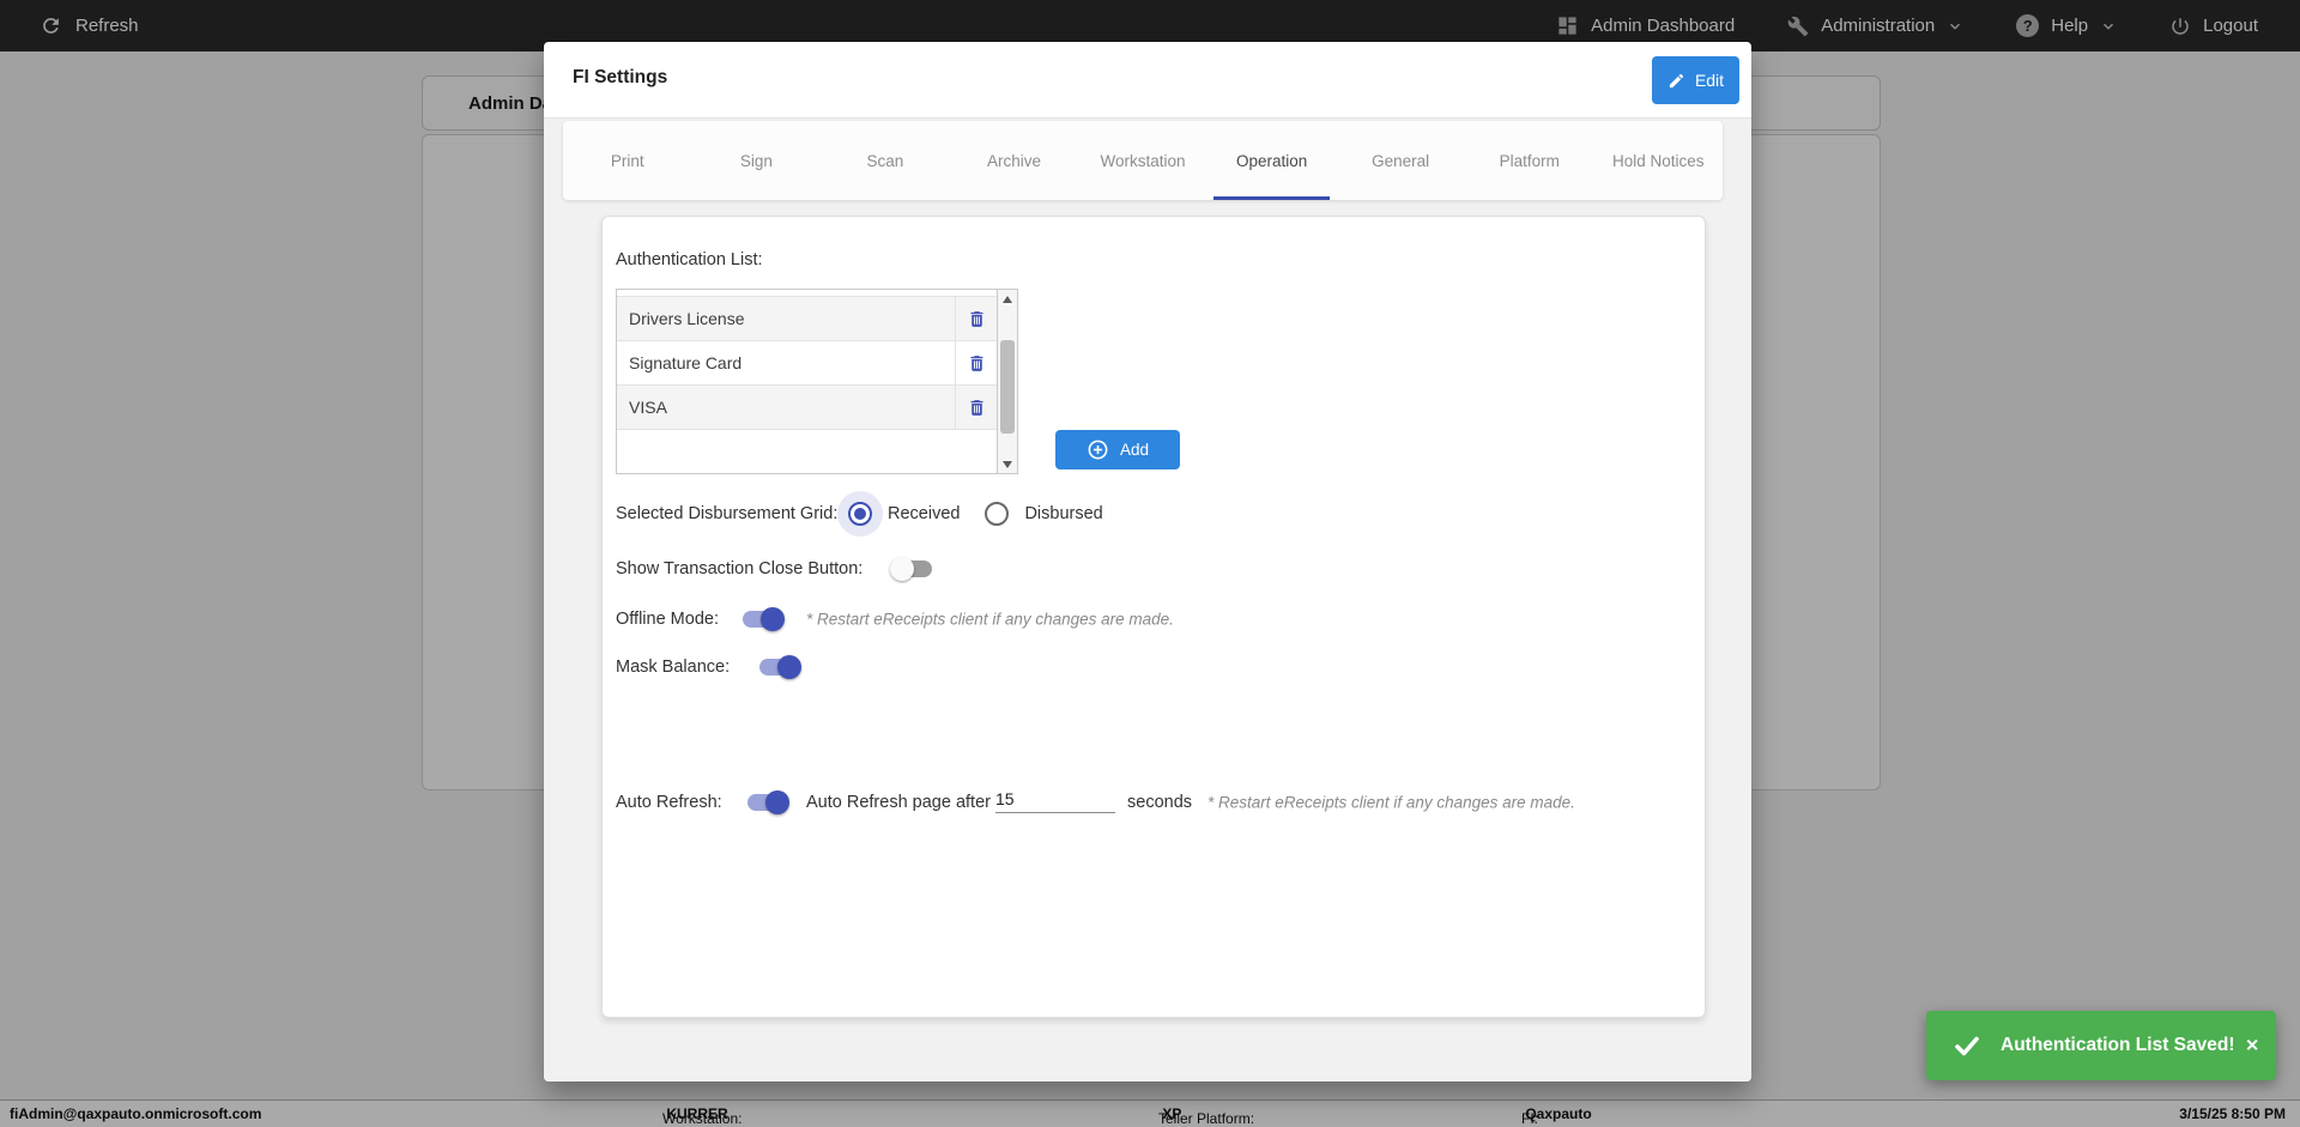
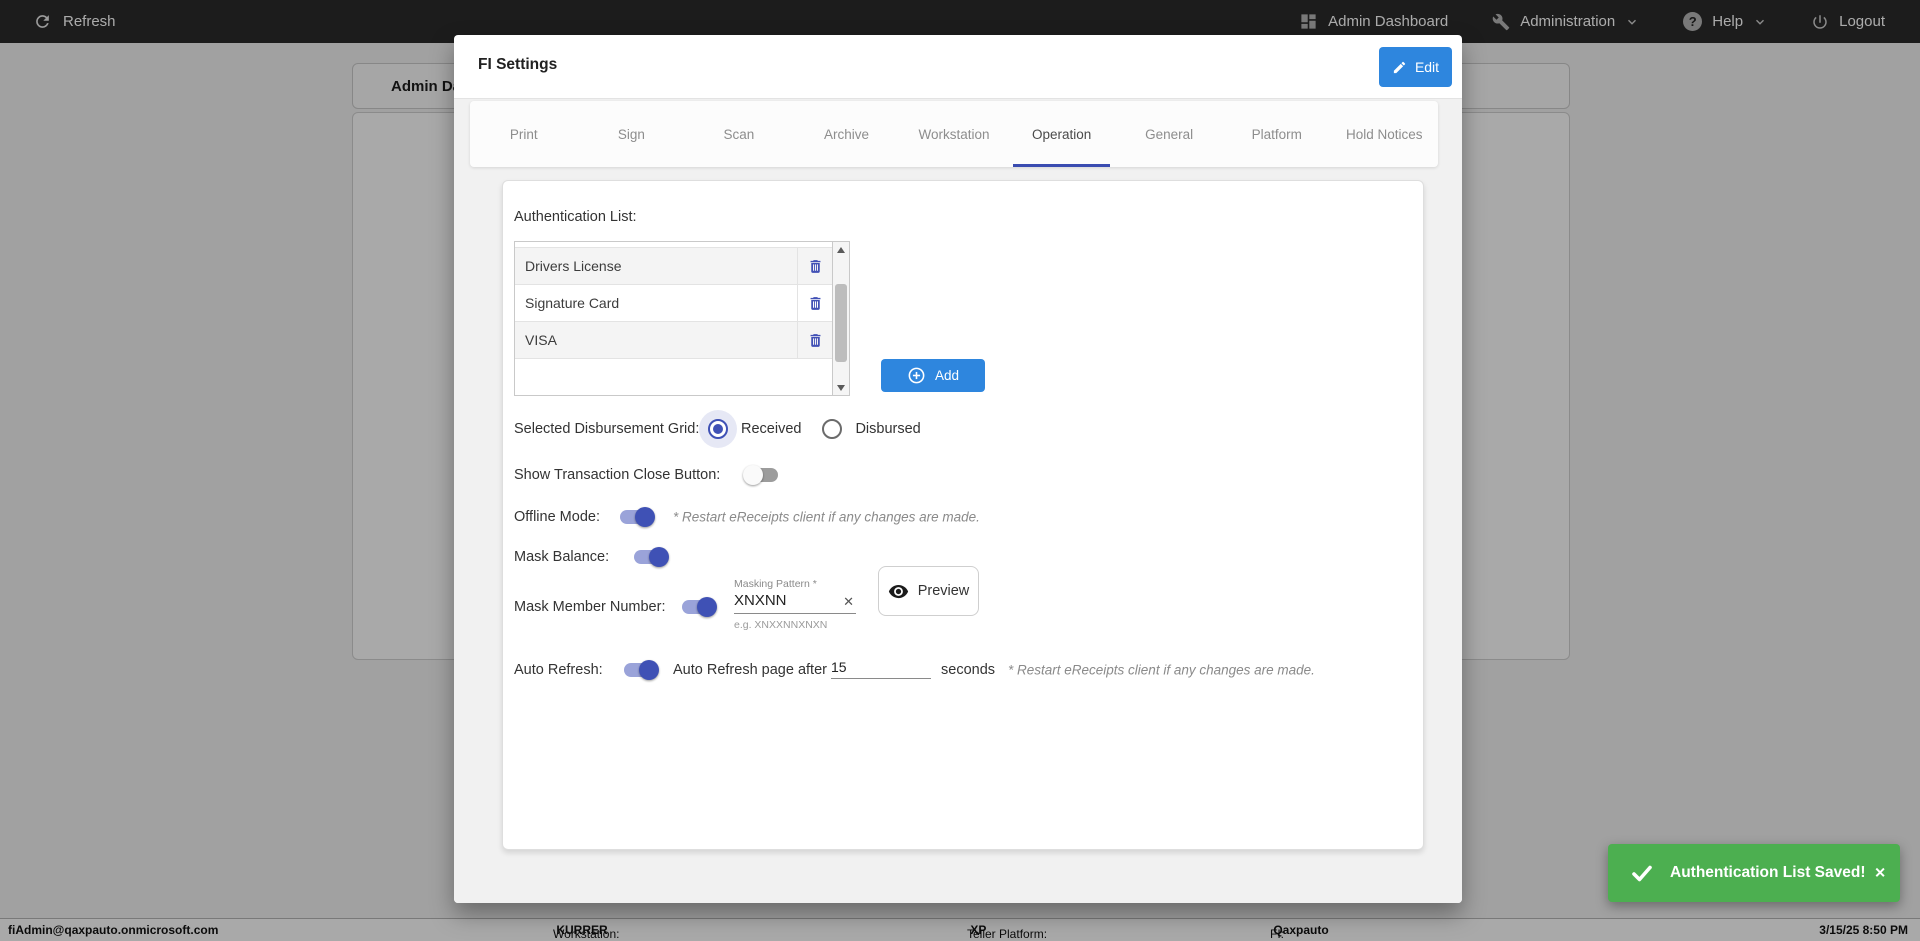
  Refresh
  Admin Dashboard
  Administration
  Help
  Logout
  fiAdmin@qaxpauto.onmicrosoft.com
  Workstation:
  KURRER
  Teller Platform:
  XP
  FI:
  Qaxpauto
  3/15/25 8:50 PM
  FI Settings
  Edit
  Print
  Sign
  Scan
  Archive
  Workstation
  Operation
  General
  Platform
  Hold Notices
  Authentication List:
  Drivers License
  Signature Card
  VISA
  Add
  Selected Disbursement Grid:
  Received
  Disbursed
  Show Transaction Close Button:
  Offline Mode:
  * Restart eReceipts client if any changes are made.
  Mask Balance:
+ Mask Member Number:
+ Masking Pattern *
+ XNXNN
+ ✕
+ e.g. XNXXNNXNXN
+ Preview
  Auto Refresh:
  Auto Refresh page after
  15
  seconds
  * Restart eReceipts client if any changes are made.
  Authentication List Saved!
